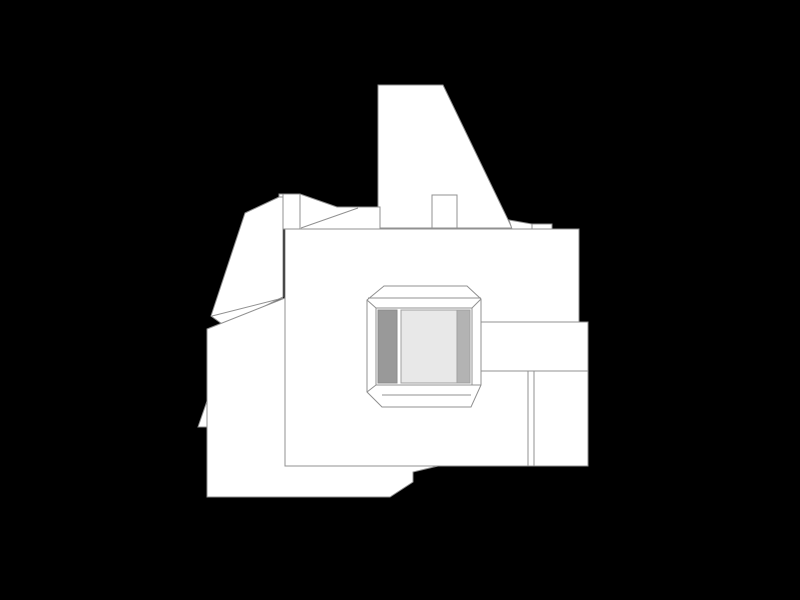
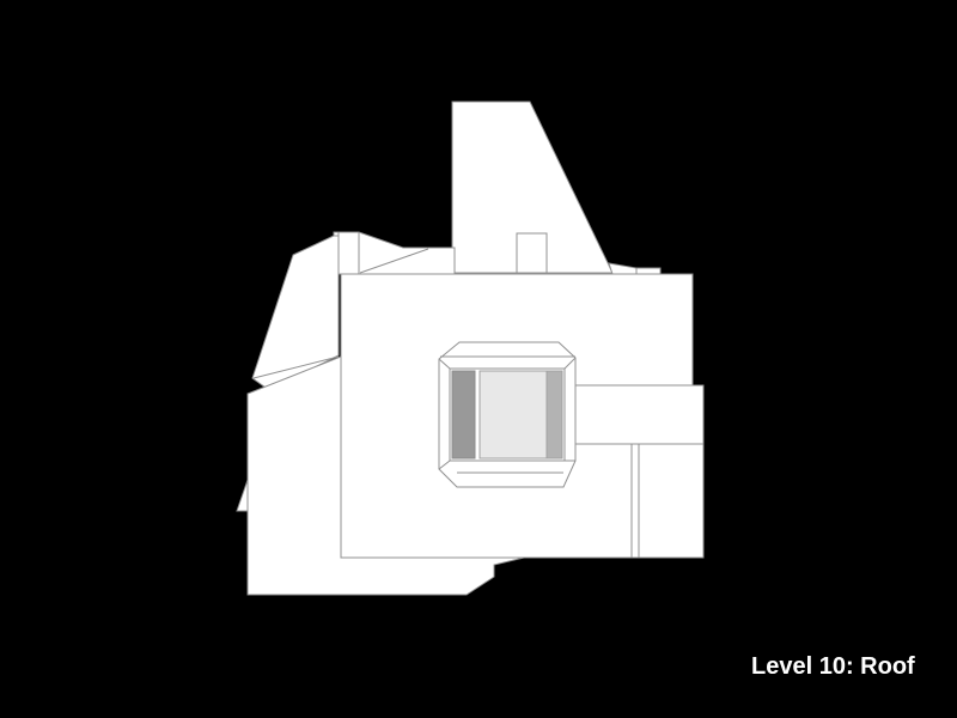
+ Level 10: Roof
